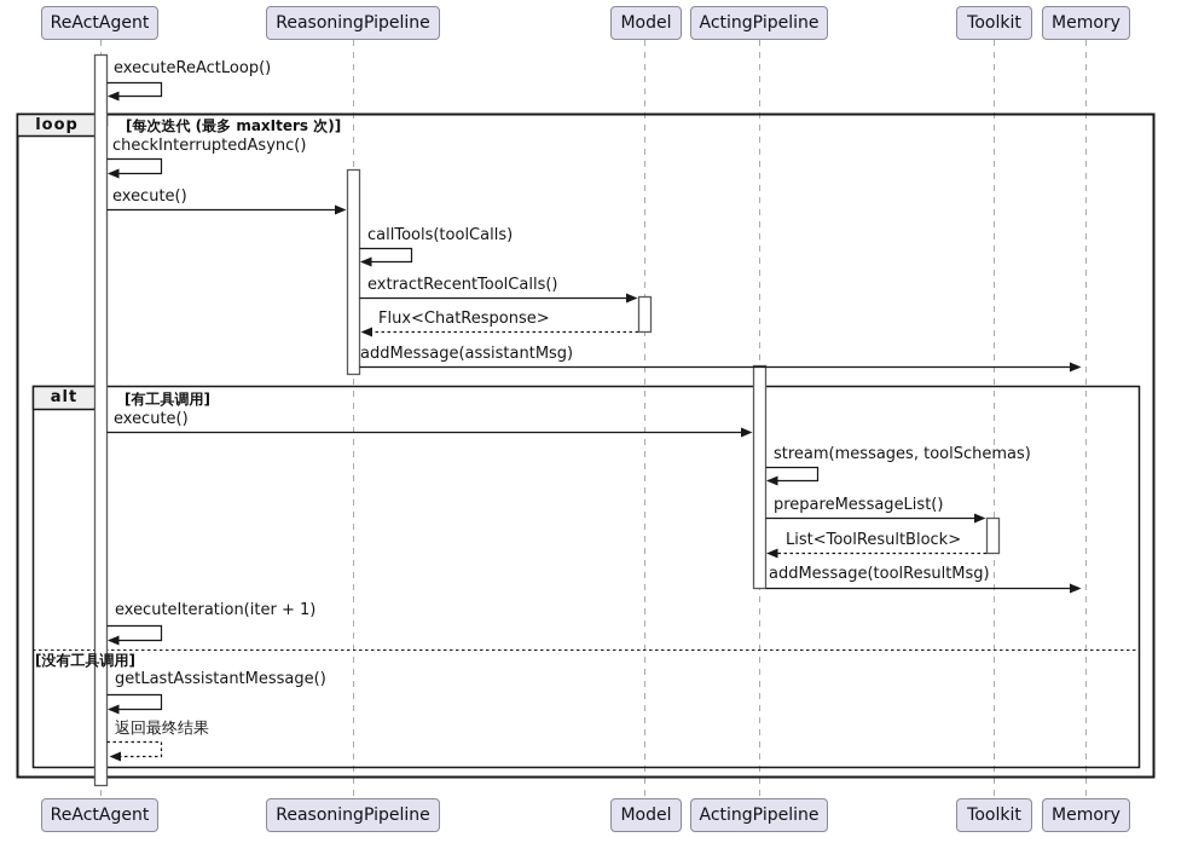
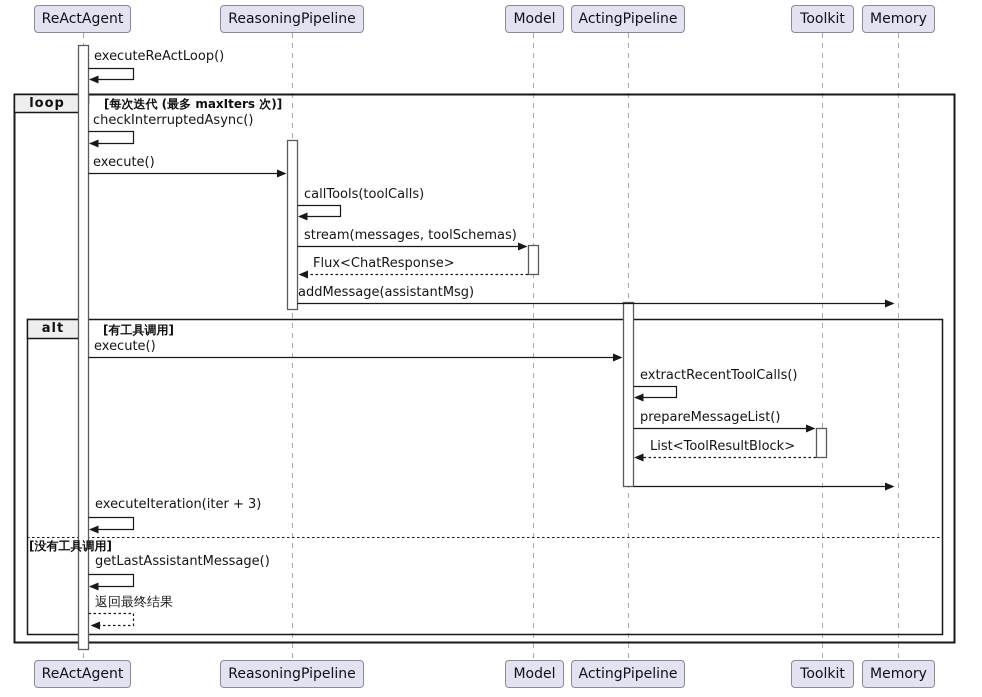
  ReActAgent
  ReasoningPipeline
  Model
  ActingPipeline
  Toolkit
  Memory
  ReActAgent
  ReasoningPipeline
  Model
  ActingPipeline
  Toolkit
  Memory
  loop
  [每次迭代 (最多 maxIters 次)]
  alt
  [有工具调用]
  [没有工具调用]
  executeReActLoop()
  checkInterruptedAsync()
  execute()
  callTools(toolCalls)
- extractRecentToolCalls()
+ stream(messages, toolSchemas)
  Flux<ChatResponse>
  addMessage(assistantMsg)
  execute()
- stream(messages, toolSchemas)
+ extractRecentToolCalls()
  prepareMessageList()
  List<ToolResultBlock>
- addMessage(toolResultMsg)
- executeIteration(iter + 1)
+ executeIteration(iter + 3)
  getLastAssistantMessage()
  返回最终结果
